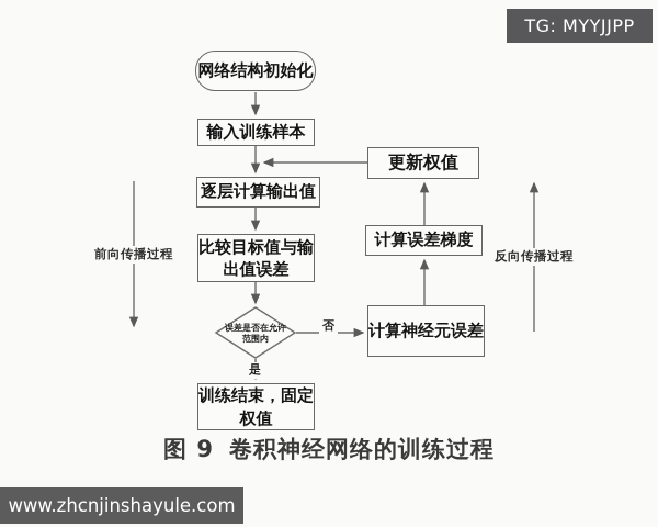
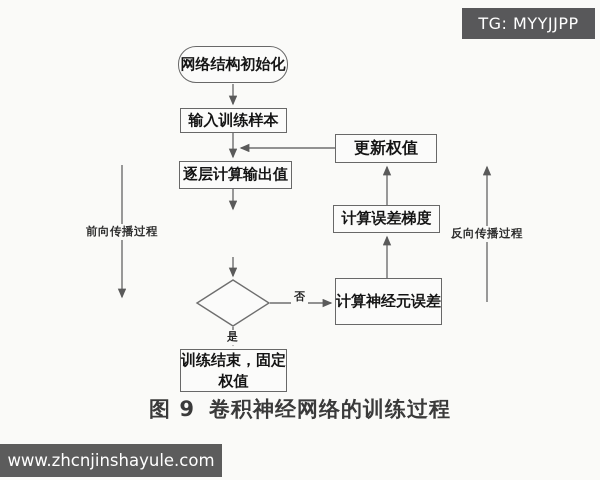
  网络结构初始化
  输入训练样本
  逐层计算输出值
- 比较目标值与输
- 出值误差
- 误差是否在允许
- 范围内
  训练结束，固定
  权值
  更新权值
  计算误差梯度
  计算神经元误差
  是
  否
  前向传播过程
  反向传播过程
  图 9 卷积神经网络的训练过程
  TG: MYYJJPP
  www.zhcnjinshayule.com
